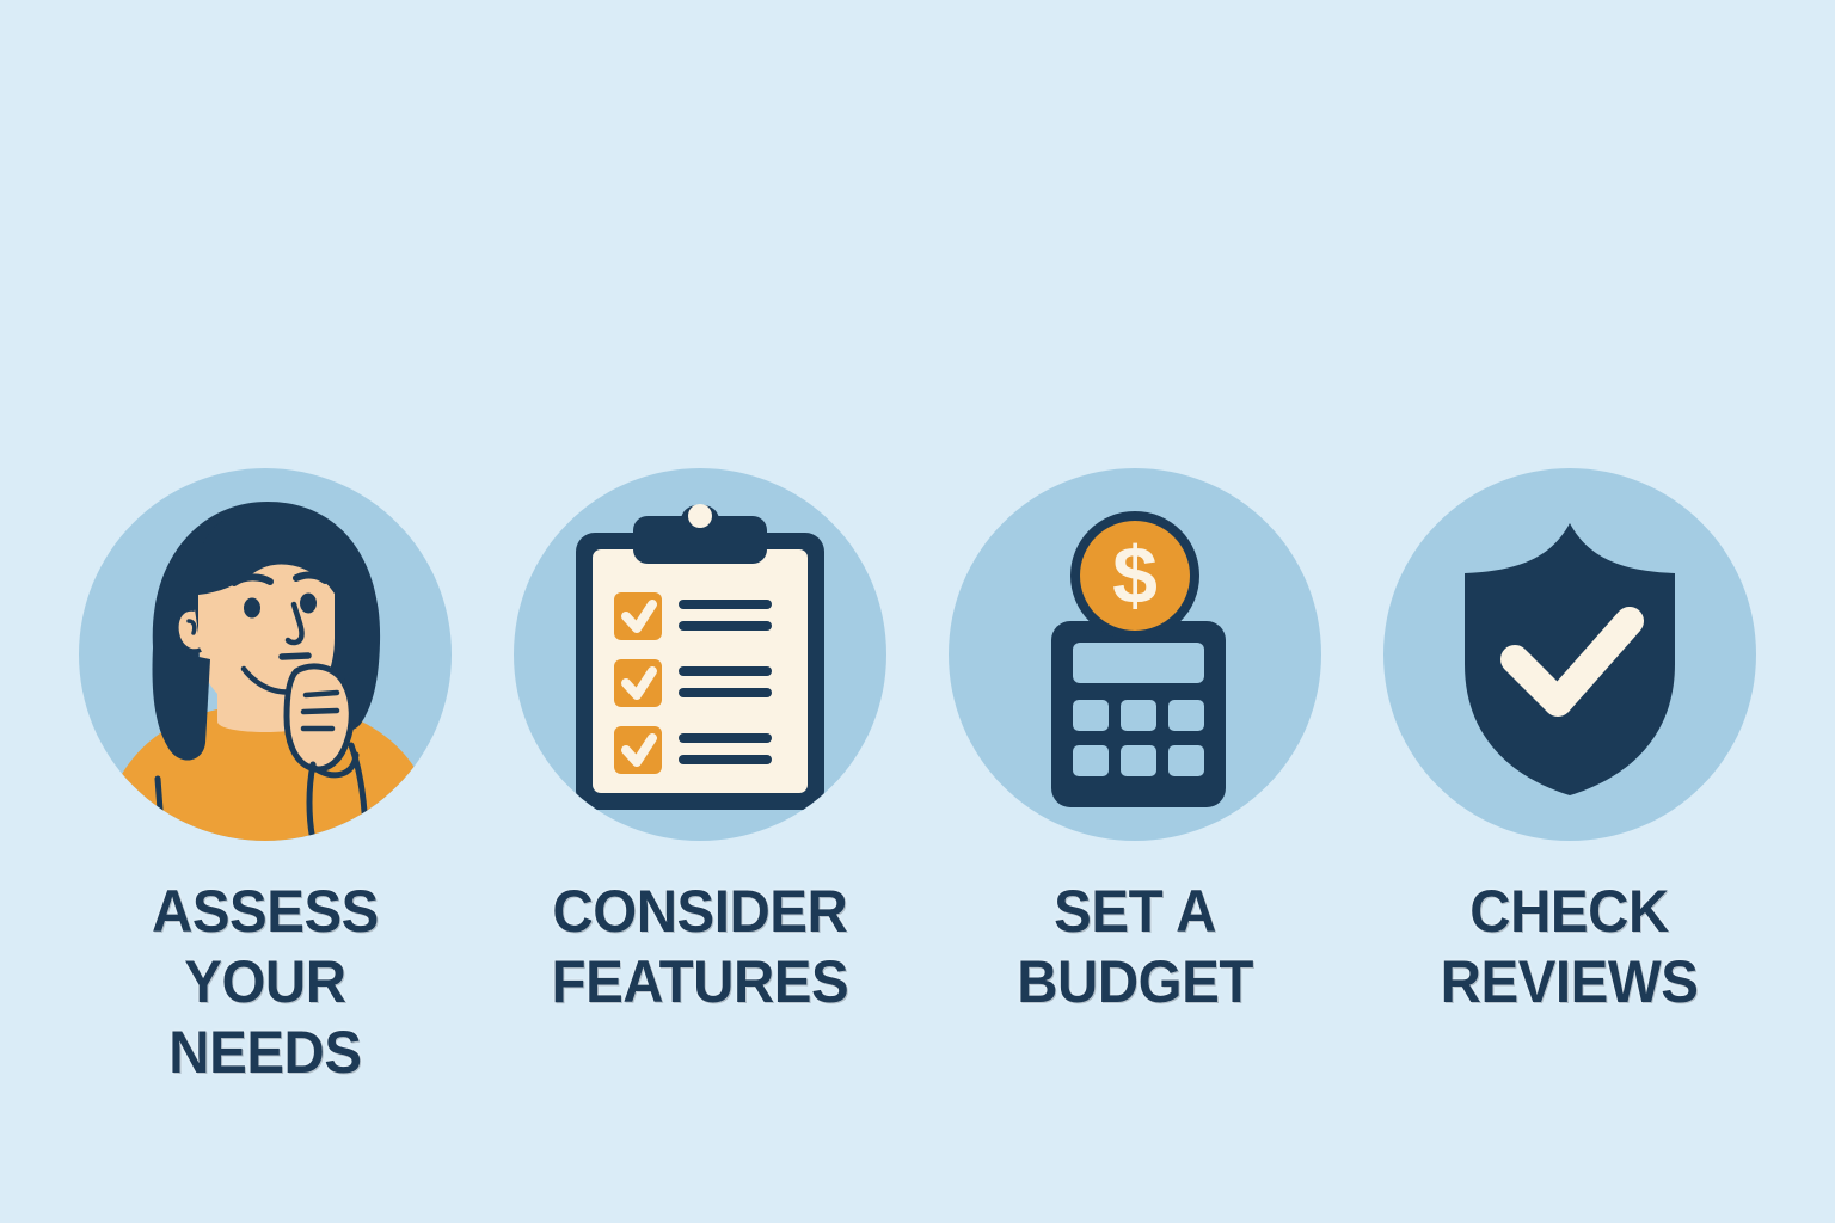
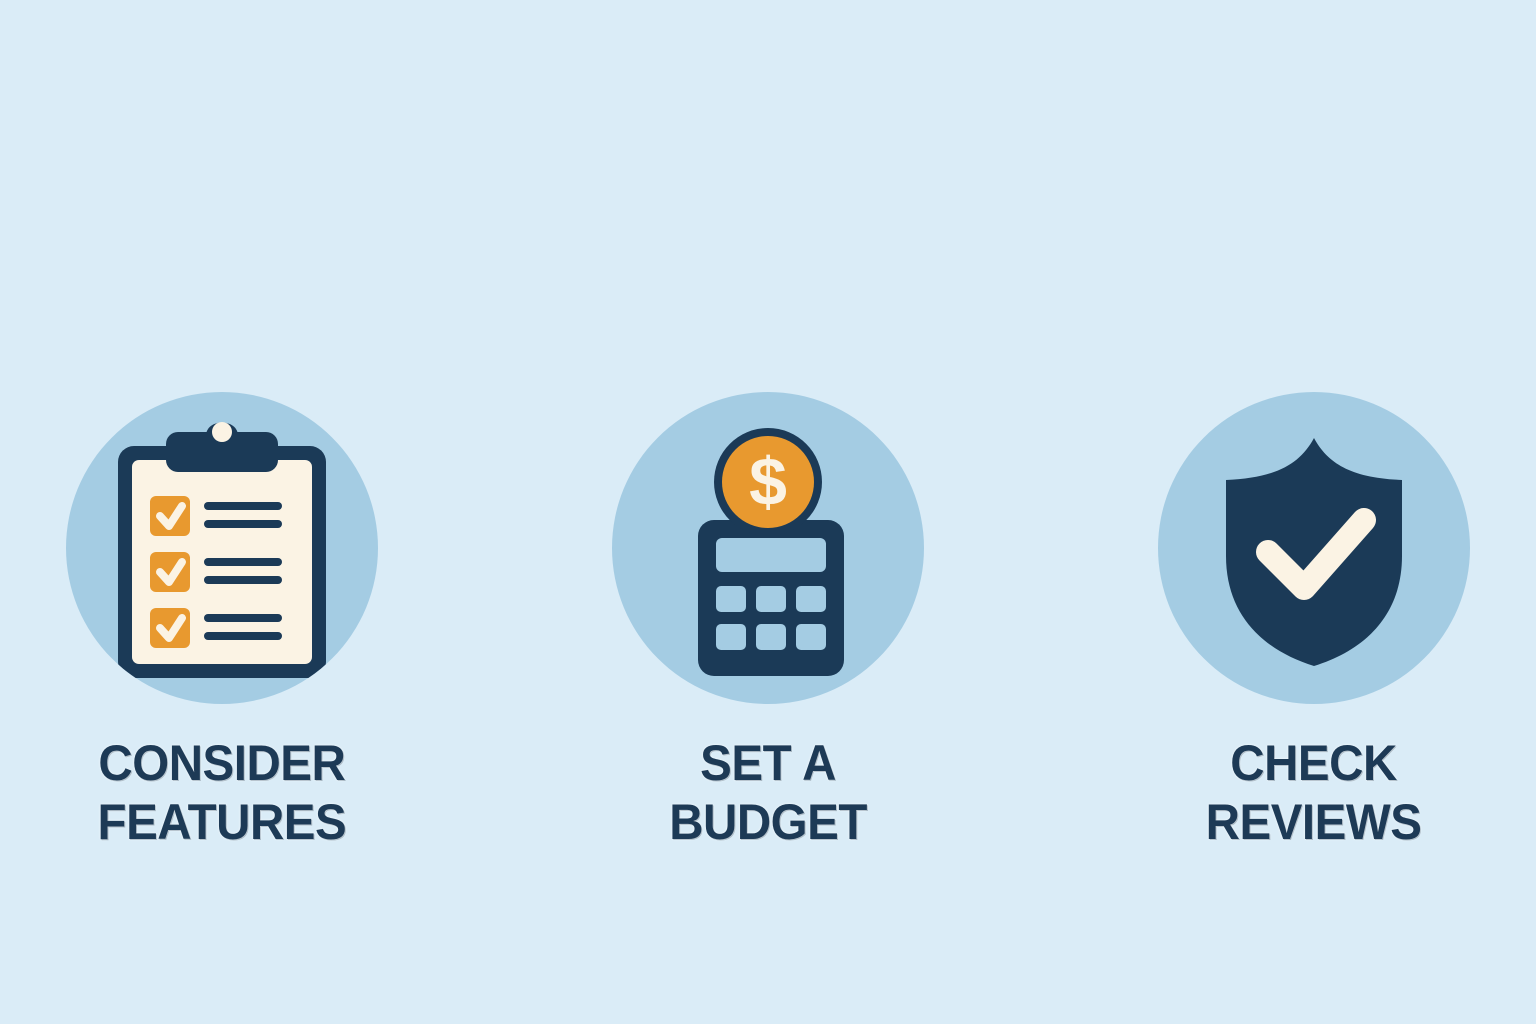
- ASSESS
- YOUR
- NEEDS
  CONSIDER
  FEATURES
  $
  SET A
  BUDGET
  CHECK
  REVIEWS
